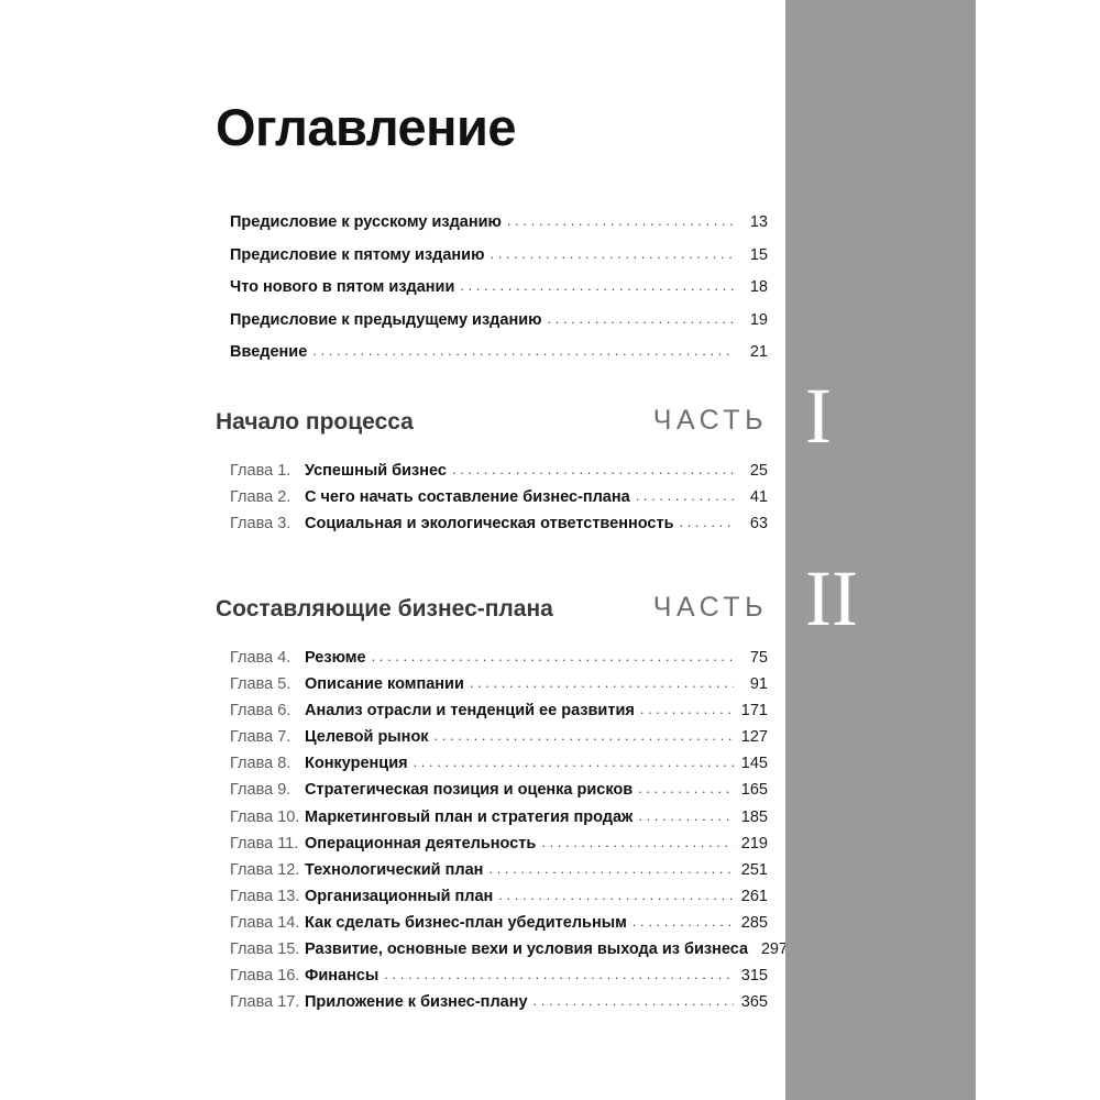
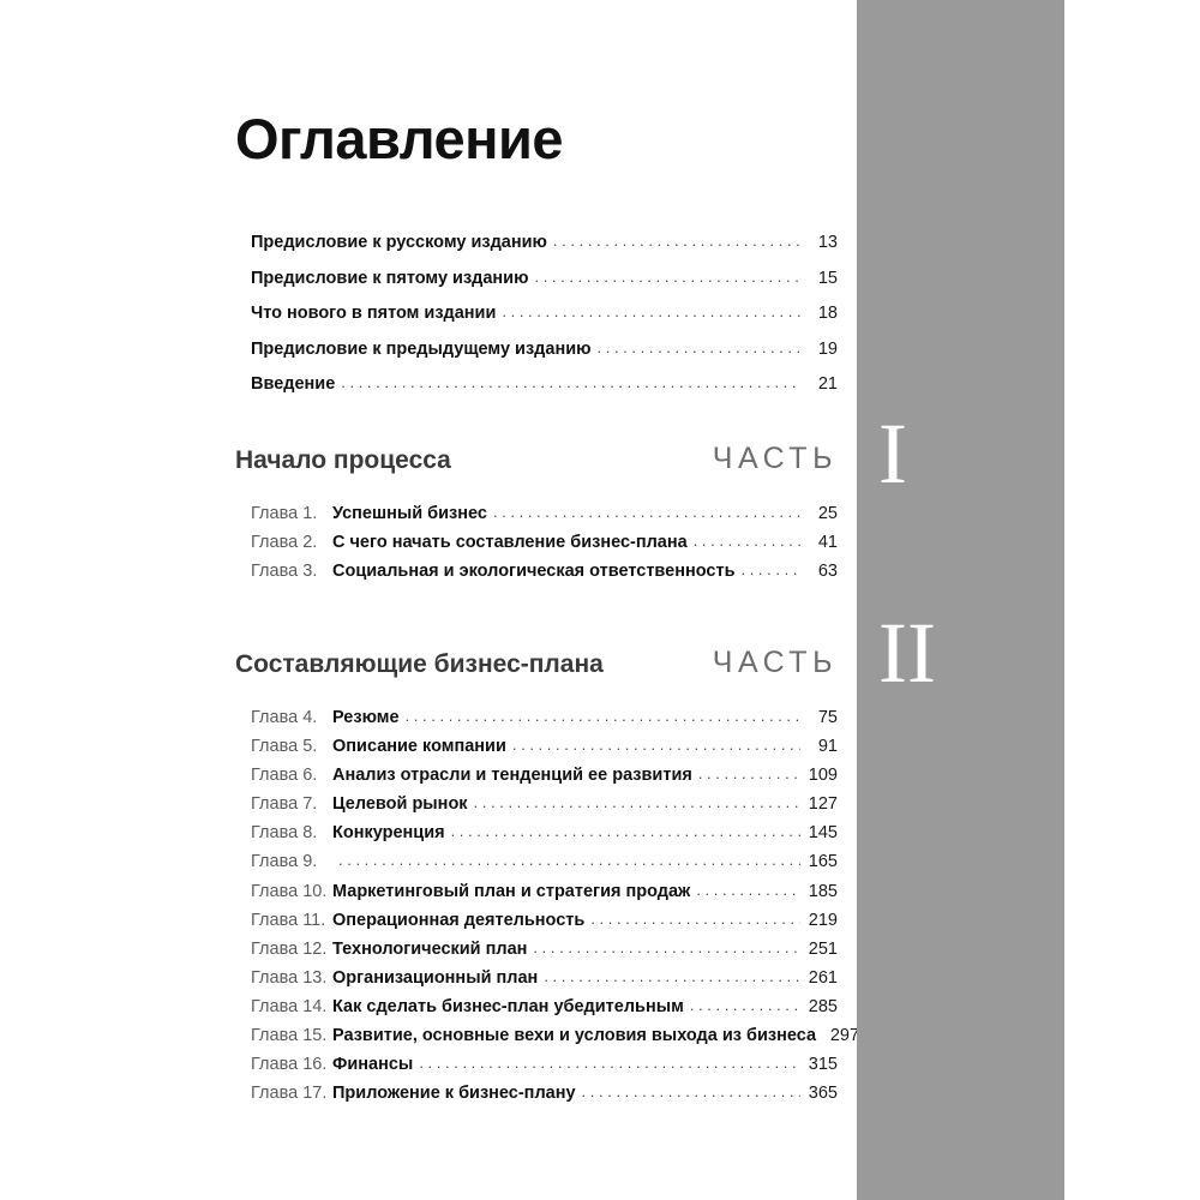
  Оглавление
  Предисловие к русскому изданию
  13
  Предисловие к пятому изданию
  15
  Что нового в пятом издании
  18
  Предисловие к предыдущему изданию
  19
  Введение
  21
  Начало процесса
  ЧАСТЬ
  Глава 1.
  Успешный бизнес
  25
  Глава 2.
  С чего начать составление бизнес-плана
  41
  Глава 3.
  Социальная и экологическая ответственность
  63
  Составляющие бизнес-плана
  ЧАСТЬ
  Глава 4.
  Резюме
  75
  Глава 5.
  Описание компании
  91
  Глава 6.
  Анализ отрасли и тенденций ее развития
- 171
+ 109
  Глава 7.
  Целевой рынок
  127
  Глава 8.
  Конкуренция
  145
  Глава 9.
- Стратегическая позиция и оценка рисков
  165
  Глава 10.
  Маркетинговый план и стратегия продаж
  185
  Глава 11.
  Операционная деятельность
  219
  Глава 12.
  Технологический план
  251
  Глава 13.
  Организационный план
  261
  Глава 14.
  Как сделать бизнес-план убедительным
  285
  Глава 15.
  Развитие, основные вехи и условия выхода из бизнеса
  297
  Глава 16.
  Финансы
  315
  Глава 17.
  Приложение к бизнес-плану
  365
  I
  II
